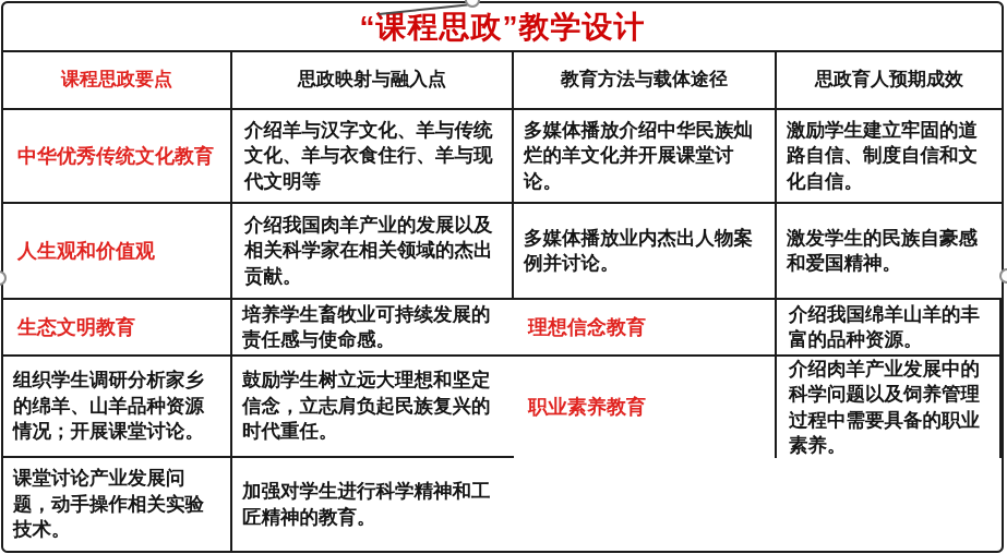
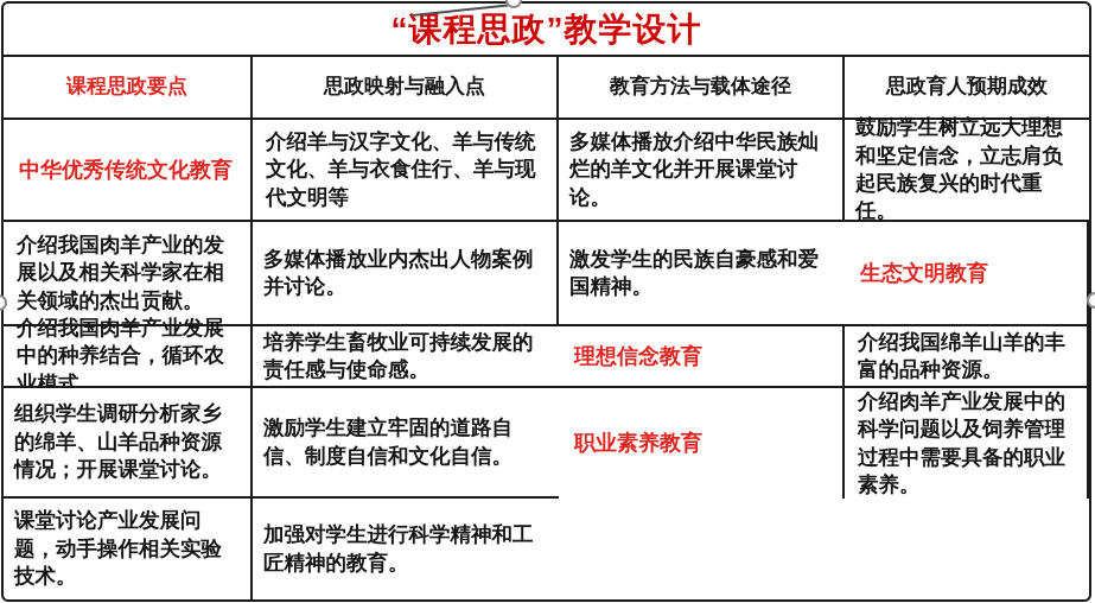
  “课程思政”教学设计
  课程思政要点
  思政映射与融入点
  教育方法与载体途径
  思政育人预期成效
  中华优秀传统文化教育
  介绍羊与汉字文化、羊与传统文化、羊与衣食住行、羊与现代文明等
  多媒体播放介绍中华民族灿烂的羊文化并开展课堂讨论。
- 激励学生建立牢固的道路自信、制度自信和文化自信。
+ 鼓励学生树立远大理想和坚定信念，立志肩负起民族复兴的时代重任。
- 人生观和价值观
  介绍我国肉羊产业的发展以及相关科学家在相关领域的杰出贡献。
  多媒体播放业内杰出人物案例并讨论。
  激发学生的民族自豪感和爱国精神。
  生态文明教育
+ 介绍我国肉羊产业发展中的种养结合，循环农业模式。
  培养学生畜牧业可持续发展的责任感与使命感。
  理想信念教育
  介绍我国绵羊山羊的丰富的品种资源。
  组织学生调研分析家乡的绵羊、山羊品种资源情况；开展课堂讨论。
- 鼓励学生树立远大理想和坚定信念，立志肩负起民族复兴的时代重任。
+ 激励学生建立牢固的道路自信、制度自信和文化自信。
  职业素养教育
  介绍肉羊产业发展中的科学问题以及饲养管理过程中需要具备的职业素养。
  课堂讨论产业发展问题，动手操作相关实验技术。
  加强对学生进行科学精神和工匠精神的教育。
